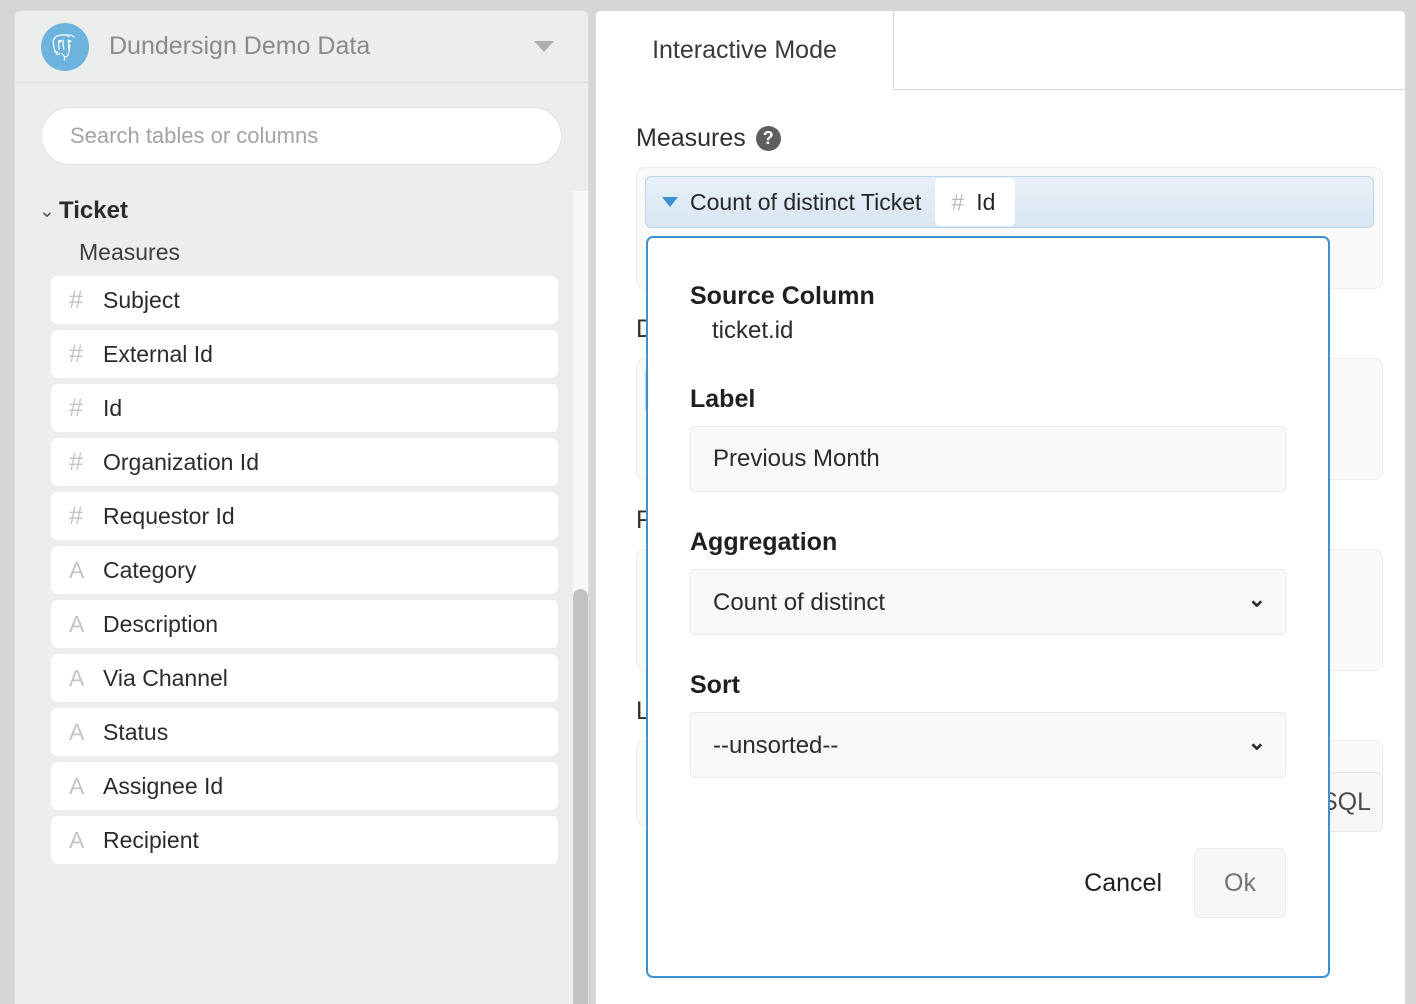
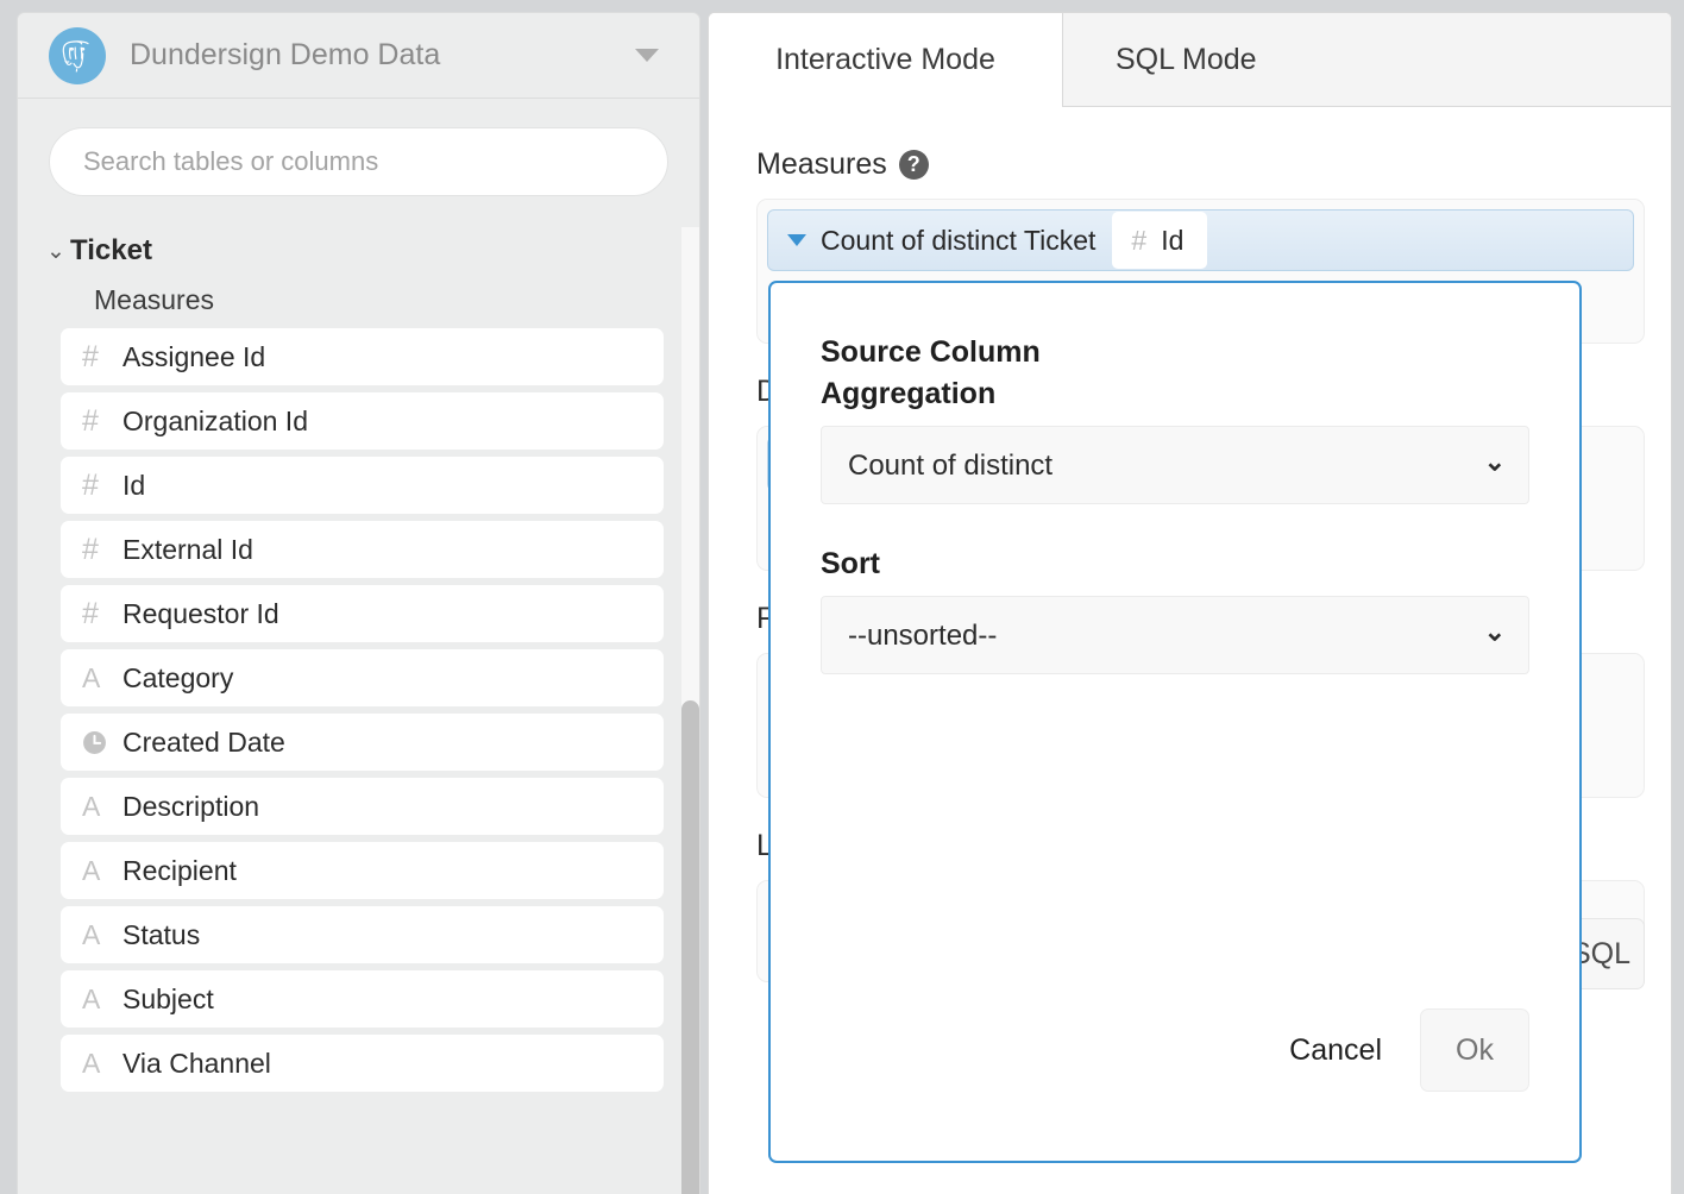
  Dundersign Demo Data
  Search tables or columns
  ⌄
  Ticket
  Measures
  #
- Subject
+ Assignee Id
  #
- External Id
+ Organization Id
  #
  Id
  #
- Organization Id
+ External Id
  #
  Requestor Id
  A
  Category
+ Created Date
  A
  Description
  A
- Via Channel
+ Recipient
  A
  Status
  A
- Assignee Id
+ Subject
  A
- Recipient
+ Via Channel
  Interactive Mode
+ SQL Mode
  Measures
  ?
  Count of distinct Ticket
  #
  Id
  Source Column
- ticket.id
- Label
- Previous Month
  Aggregation
  Count of distinct
  ⌄
  Sort
  --unsorted--
  ⌄
  Cancel
  Ok
